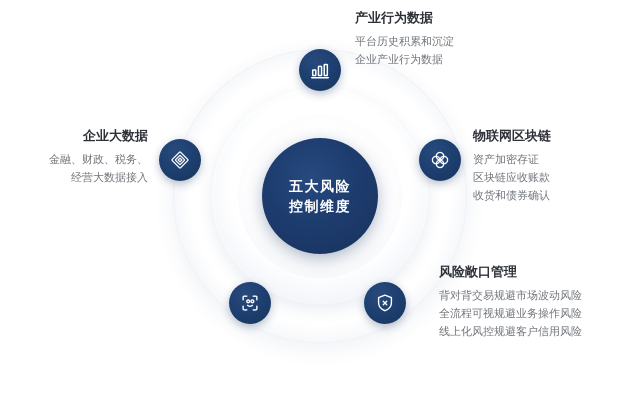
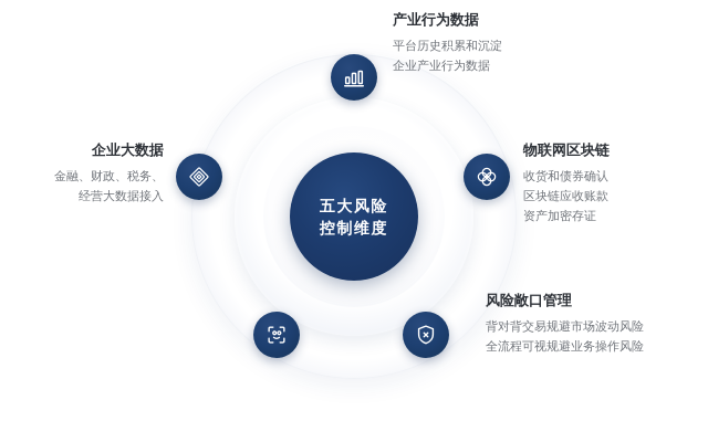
  五大风险
  控制维度
  产业行为数据
  平台历史积累和沉淀
  企业产业行为数据
  物联网区块链
- 资产加密存证
+ 收货和债券确认
  区块链应收账款
- 收货和债券确认
+ 资产加密存证
  企业大数据
  金融、财政、税务、
  经营大数据接入
  风险敞口管理
  背对背交易规避市场波动风险
  全流程可视规避业务操作风险
- 线上化风控规避客户信用风险
